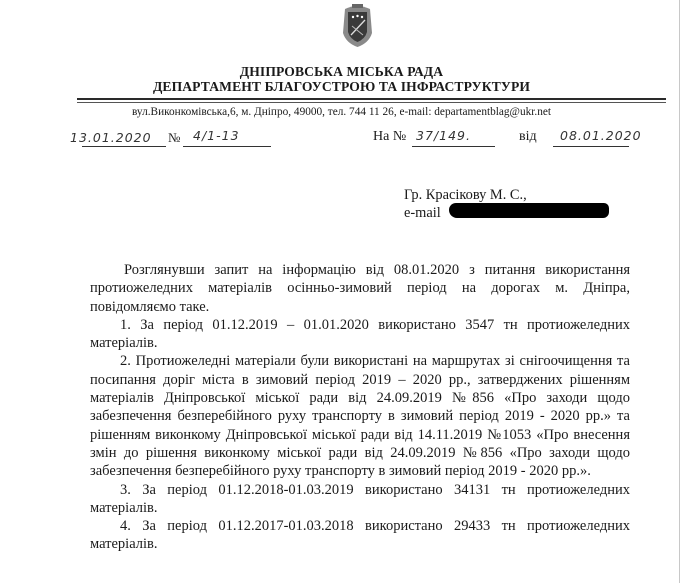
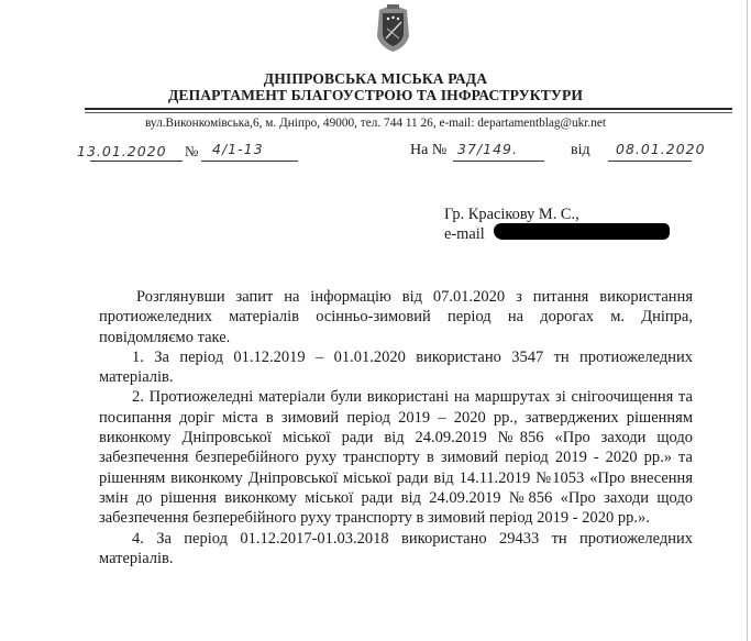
  ДНІПРОВСЬКА МІСЬКА РАДА
  ДЕПАРТАМЕНТ БЛАГОУСТРОЮ ТА ІНФРАСТРУКТУРИ
  вул.Виконкомівська,6, м. Дніпро, 49000, тел. 744 11 26, e-mail: departamentblag@ukr.net
  13.01.2020
  №
  4/1-13
  На №
  37/149.
  від
  08.01.2020
  Гр. Красікову М. С.,
  e-mail
- Розглянувши запит на інформацію від 08.01.2020 з питання використання протиожеледних матеріалів осінньо-зимовий період на дорогах м. Дніпра, повідомляємо таке.
+ Розглянувши запит на інформацію від 07.01.2020 з питання використання протиожеледних матеріалів осінньо-зимовий період на дорогах м. Дніпра, повідомляємо таке.
  1. За період 01.12.2019 – 01.01.2020 використано 3547 тн протиожеледних матеріалів.
- 2. Протиожеледні матеріали були використані на маршрутах зі снігоочищення та посипання доріг міста в зимовий період 2019 – 2020 рр., затверджених рішенням матеріалів Дніпровської міської ради від 24.09.2019 №856 «Про заходи щодо забезпечення безперебійного руху транспорту в зимовий період 2019 - 2020 рр.» та рішенням виконкому Дніпровської міської ради від 14.11.2019 №1053 «Про внесення змін до рішення виконкому міської ради від 24.09.2019 №856 «Про заходи щодо забезпечення безперебійного руху транспорту в зимовий період 2019 - 2020 рр.».
+ 2. Протиожеледні матеріали були використані на маршрутах зі снігоочищення та посипання доріг міста в зимовий період 2019 – 2020 рр., затверджених рішенням виконкому Дніпровської міської ради від 24.09.2019 №856 «Про заходи щодо забезпечення безперебійного руху транспорту в зимовий період 2019 - 2020 рр.» та рішенням виконкому Дніпровської міської ради від 14.11.2019 №1053 «Про внесення змін до рішення виконкому міської ради від 24.09.2019 №856 «Про заходи щодо забезпечення безперебійного руху транспорту в зимовий період 2019 - 2020 рр.».
- 3. За період 01.12.2018-01.03.2019 використано 34131 тн протиожеледних матеріалів.
  4. За період 01.12.2017-01.03.2018 використано 29433 тн протиожеледних матеріалів.
